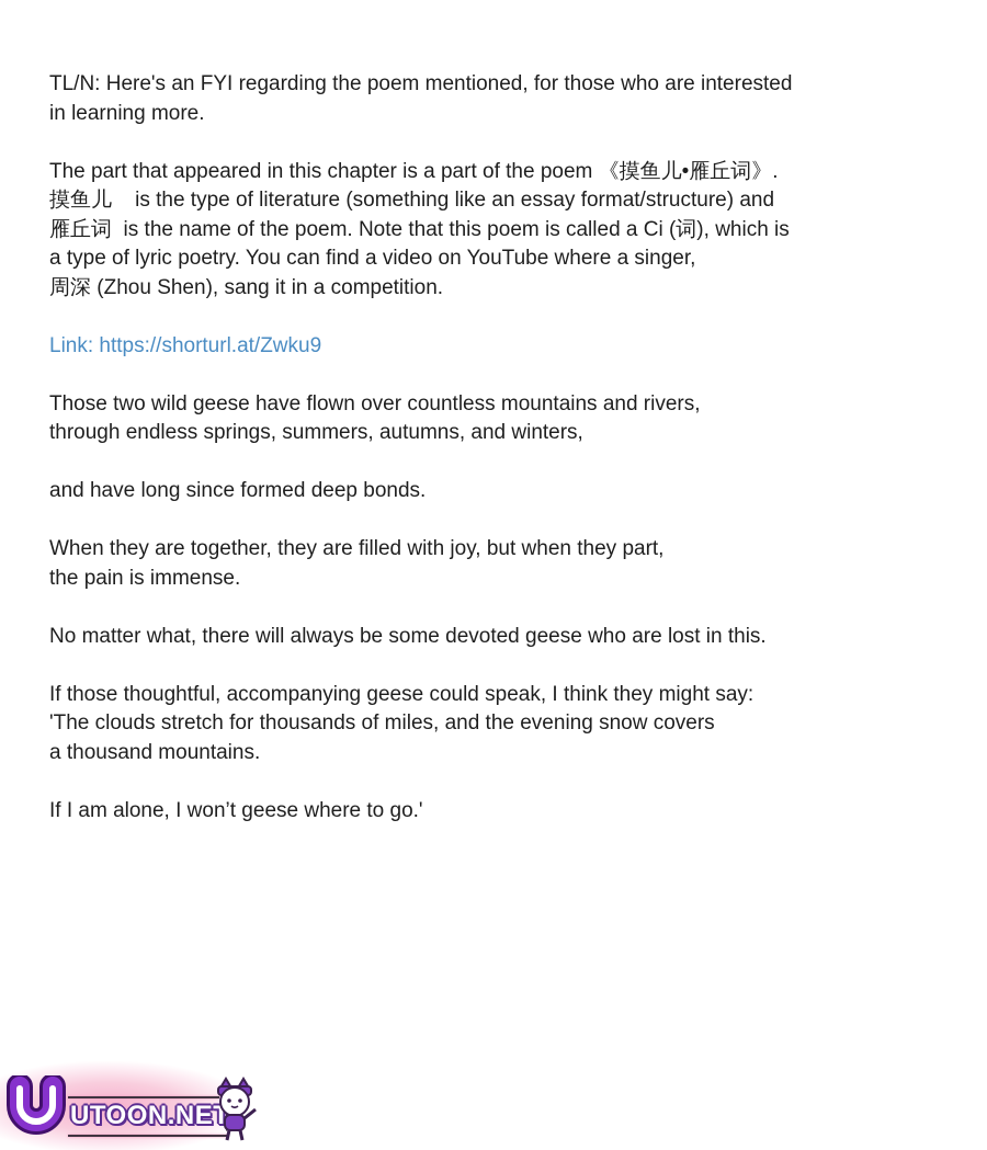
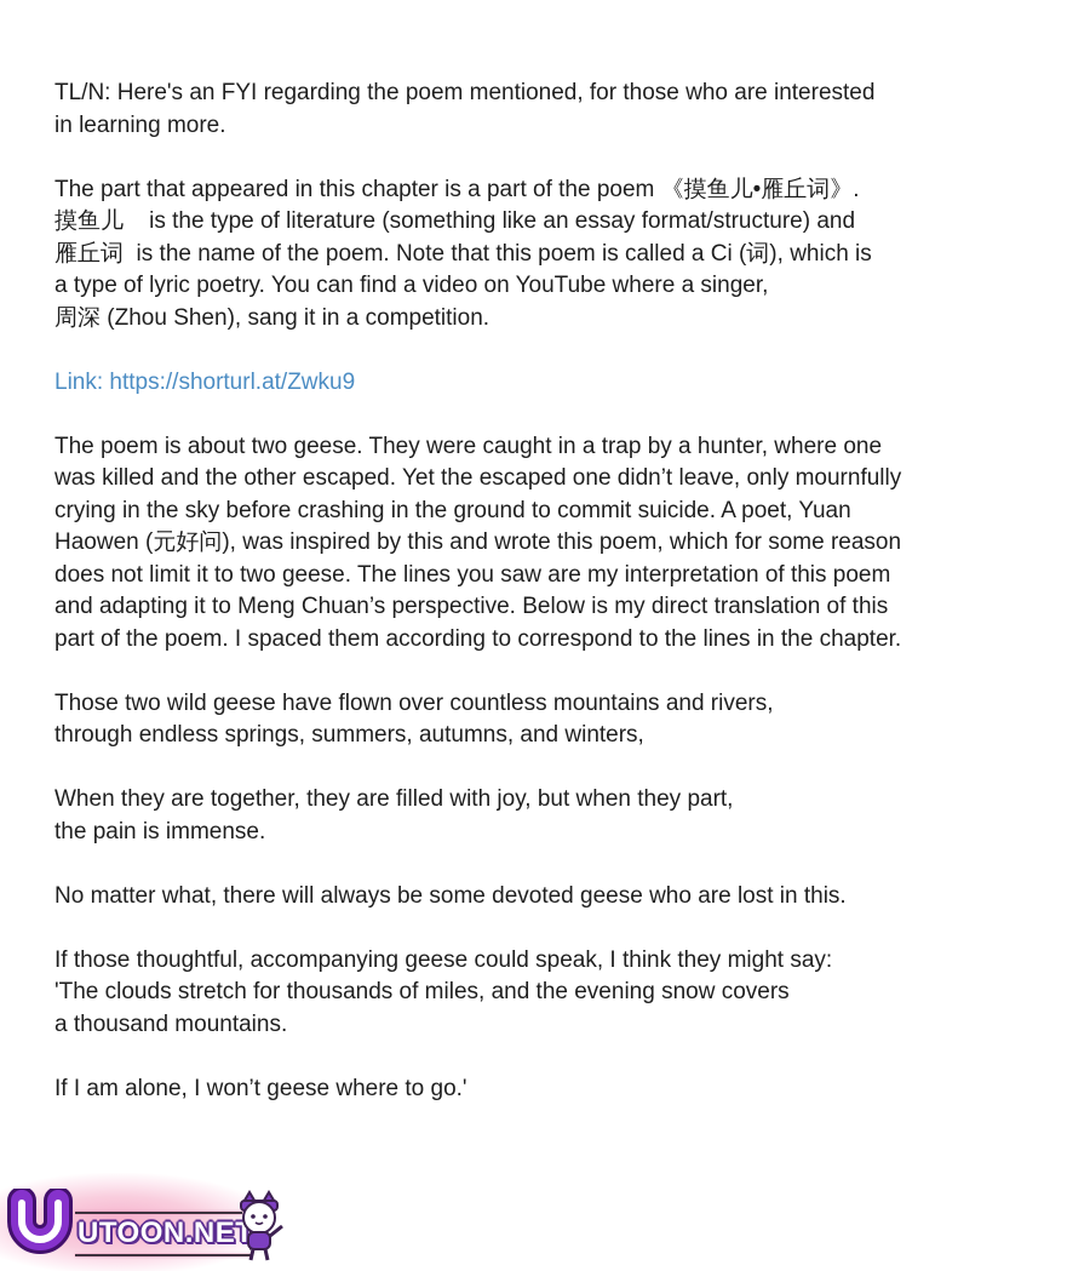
  TL/N: Here's an FYI regarding the poem mentioned, for those who are interested
  in learning more.
  The part that appeared in this chapter is a part of the poem 《摸鱼儿•雁丘词》.
  摸鱼儿 is the type of literature (something like an essay format/structure) and
  雁丘词 is the name of the poem. Note that this poem is called a Ci (词), which is
  a type of lyric poetry. You can find a video on YouTube where a singer,
  周深 (Zhou Shen), sang it in a competition.
  Link: https://shorturl.at/Zwku9
+ The poem is about two geese. They were caught in a trap by a hunter, where one
+ was killed and the other escaped. Yet the escaped one didn’t leave, only mournfully
+ crying in the sky before crashing in the ground to commit suicide. A poet, Yuan
+ Haowen (元好问), was inspired by this and wrote this poem, which for some reason
+ does not limit it to two geese. The lines you saw are my interpretation of this poem
+ and adapting it to Meng Chuan’s perspective. Below is my direct translation of this
+ part of the poem. I spaced them according to correspond to the lines in the chapter.
  Those two wild geese have flown over countless mountains and rivers,
  through endless springs, summers, autumns, and winters,
- and have long since formed deep bonds.
  When they are together, they are filled with joy, but when they part,
  the pain is immense.
  No matter what, there will always be some devoted geese who are lost in this.
  If those thoughtful, accompanying geese could speak, I think they might say:
  'The clouds stretch for thousands of miles, and the evening snow covers
  a thousand mountains.
  If I am alone, I won’t geese where to go.'
  UTOON.NET
